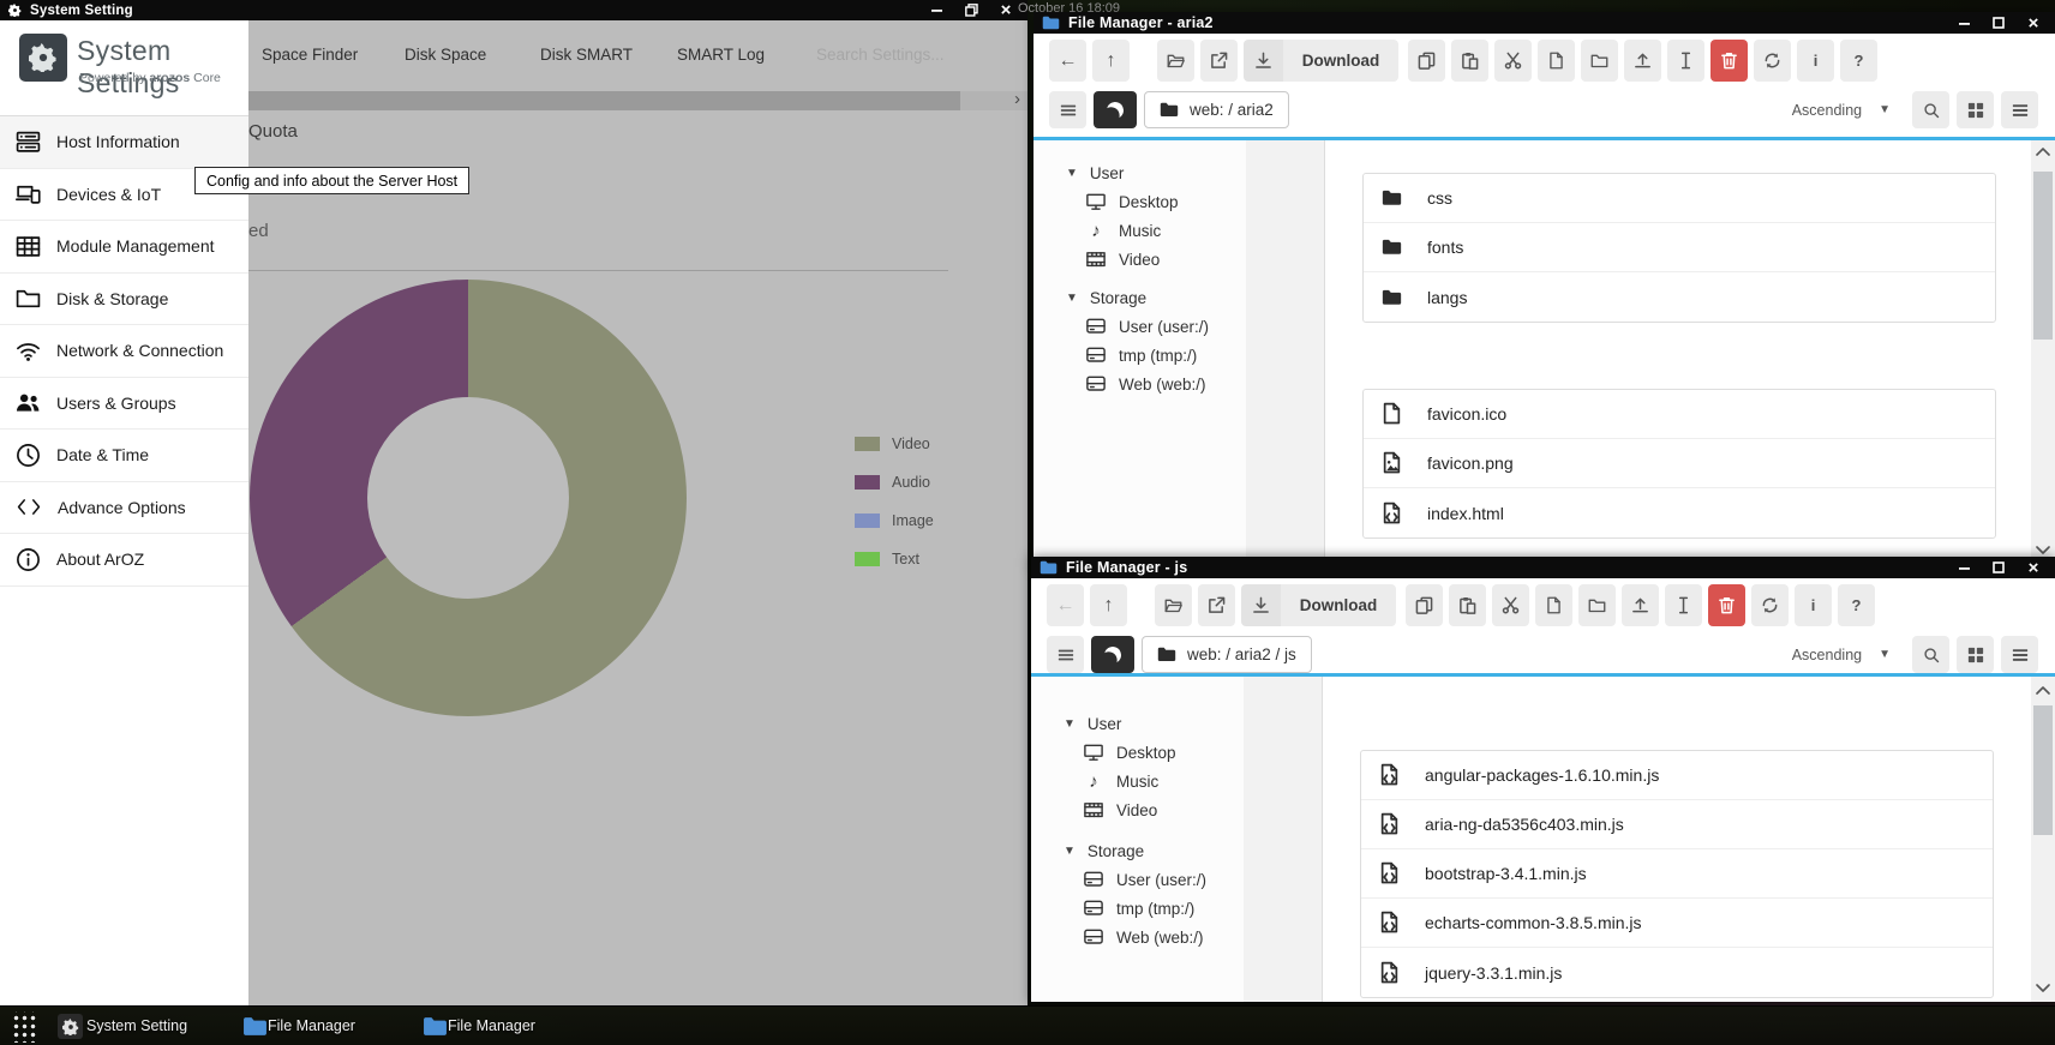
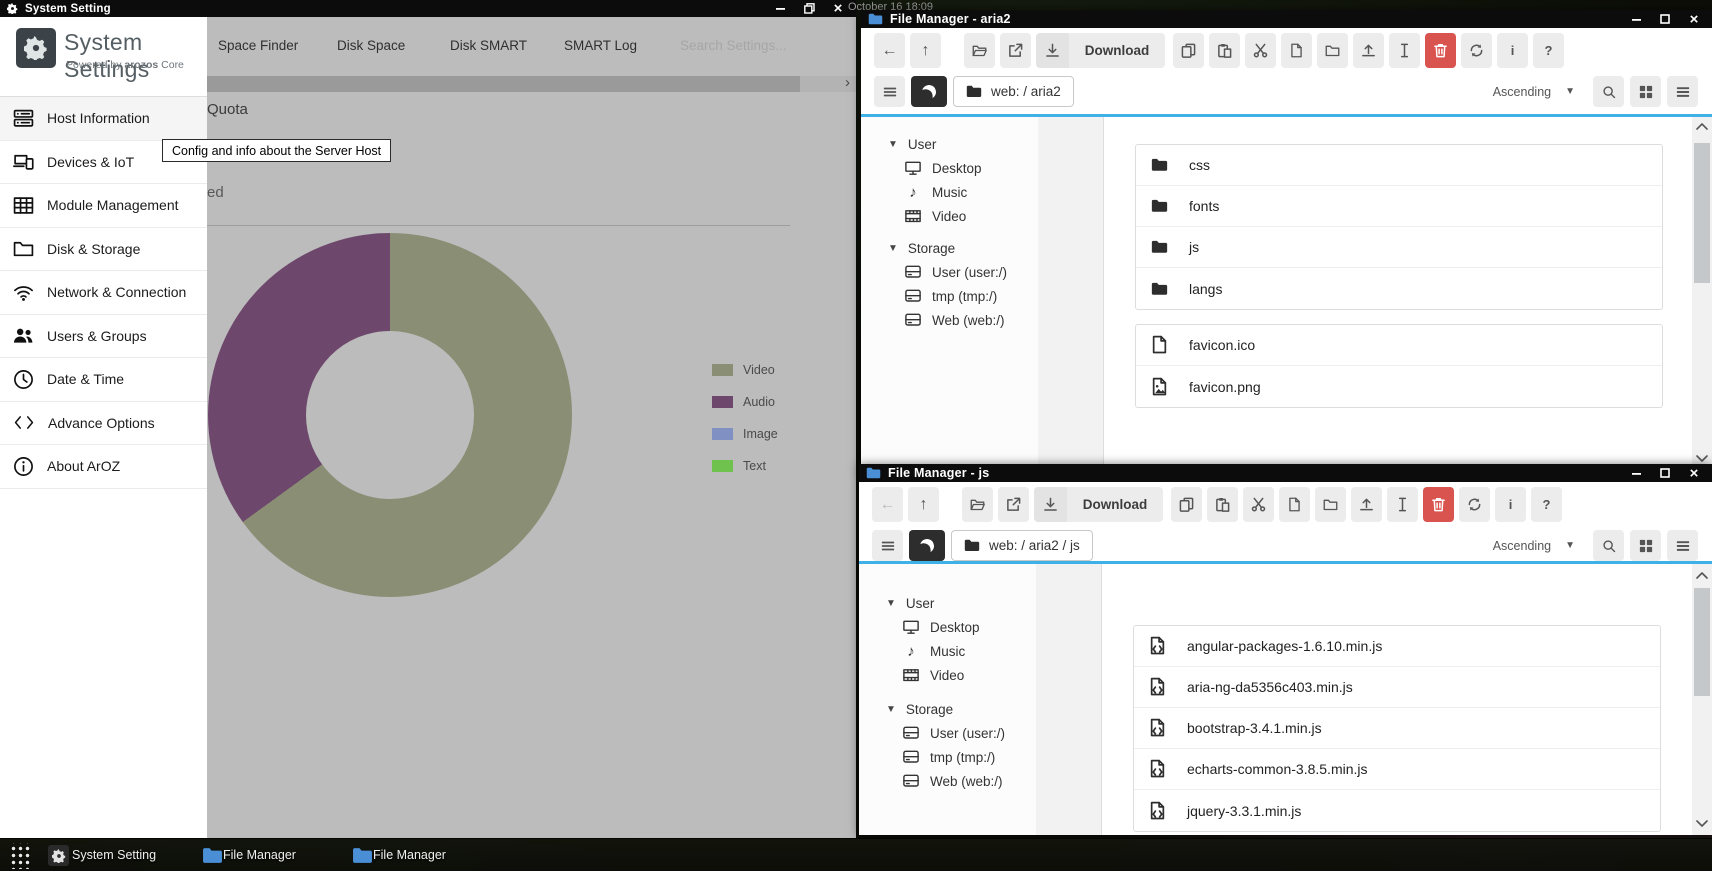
  October 16 18:09
  System Setting
  ×
  System Settings
  Powered by arozos Core
  Space Finder
  Disk Space
  Disk SMART
  SMART Log
  ›
  Quota
  ed
  Video
  Audio
  Image
  Text
  Host Information
  Devices & IoT
  Module Management
  Disk & Storage
  Network & Connection
  Users & Groups
  Date & Time
  Advance Options
  About ArOZ
  Config and info about the Server Host
  File Manager - aria2
  ×
  ←
  ↑
  Download
  i
  ?
  web: / aria2
  Ascending
  ▼
  ▼
  User
  Desktop
  ♪
  Music
  Video
  ▼
  Storage
  User (user:/)
  tmp (tmp:/)
  Web (web:/)
  css
  fonts
+ js
  langs
  favicon.ico
  favicon.png
- index.html
  File Manager - js
  ×
  ←
  ↑
  Download
  i
  ?
  web: / aria2 / js
  Ascending
  ▼
  ▼
  User
  Desktop
  ♪
  Music
  Video
  ▼
  Storage
  User (user:/)
  tmp (tmp:/)
  Web (web:/)
  angular-packages-1.6.10.min.js
  aria-ng-da5356c403.min.js
  bootstrap-3.4.1.min.js
  echarts-common-3.8.5.min.js
  jquery-3.3.1.min.js
  System Setting
  File Manager
  File Manager
